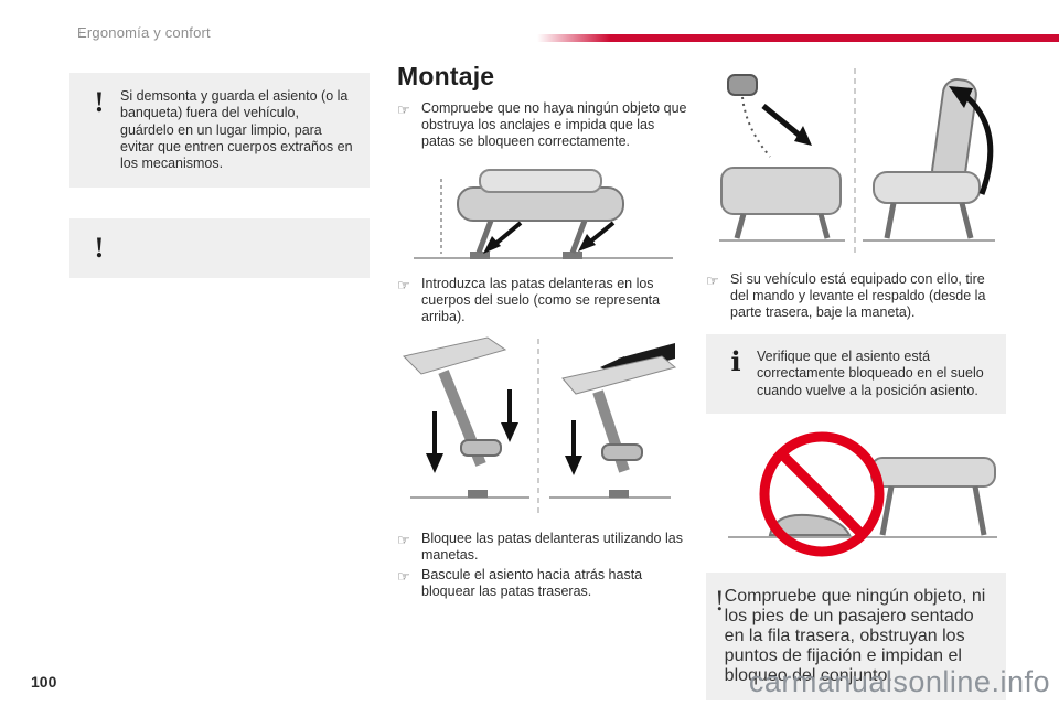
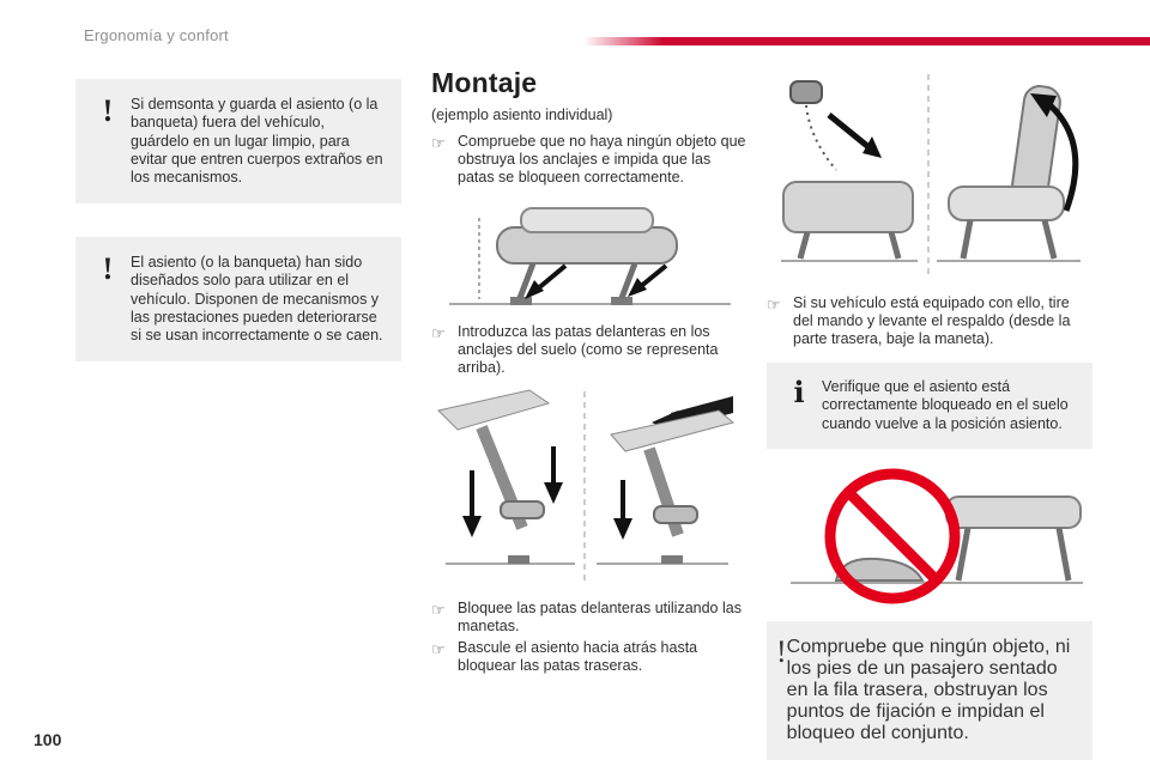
  Ergonomía y confort
  !
  Si demsonta y guarda el asiento (o la banqueta) fuera del vehículo, guárdelo en un lugar limpio, para evitar que entren cuerpos extraños en los mecanismos.
  !
+ El asiento (o la banqueta) han sido diseñados solo para utilizar en el vehículo. Disponen de mecanismos y las prestaciones pueden deteriorarse si se usan incorrectamente o se caen.
  Montaje
+ (ejemplo asiento individual)
  ☞
  Compruebe que no haya ningún objeto que obstruya los anclajes e impida que las patas se bloqueen correctamente.
  ☞
- Introduzca las patas delanteras en los cuerpos del suelo (como se representa arriba).
+ Introduzca las patas delanteras en los anclajes del suelo (como se representa arriba).
  ☞
  Bloquee las patas delanteras utilizando las manetas.
  ☞
  Bascule el asiento hacia atrás hasta bloquear las patas traseras.
  ☞
  Si su vehículo está equipado con ello, tire del mando y levante el respaldo (desde la parte trasera, baje la maneta).
  i
  Verifique que el asiento está correctamente bloqueado en el suelo cuando vuelve a la posición asiento.
  !
  Compruebe que ningún objeto, ni los pies de un pasajero sentado en la fila trasera, obstruyan los puntos de fijación e impidan el bloqueo del conjunto.
  100
- carmanualsonline.info
